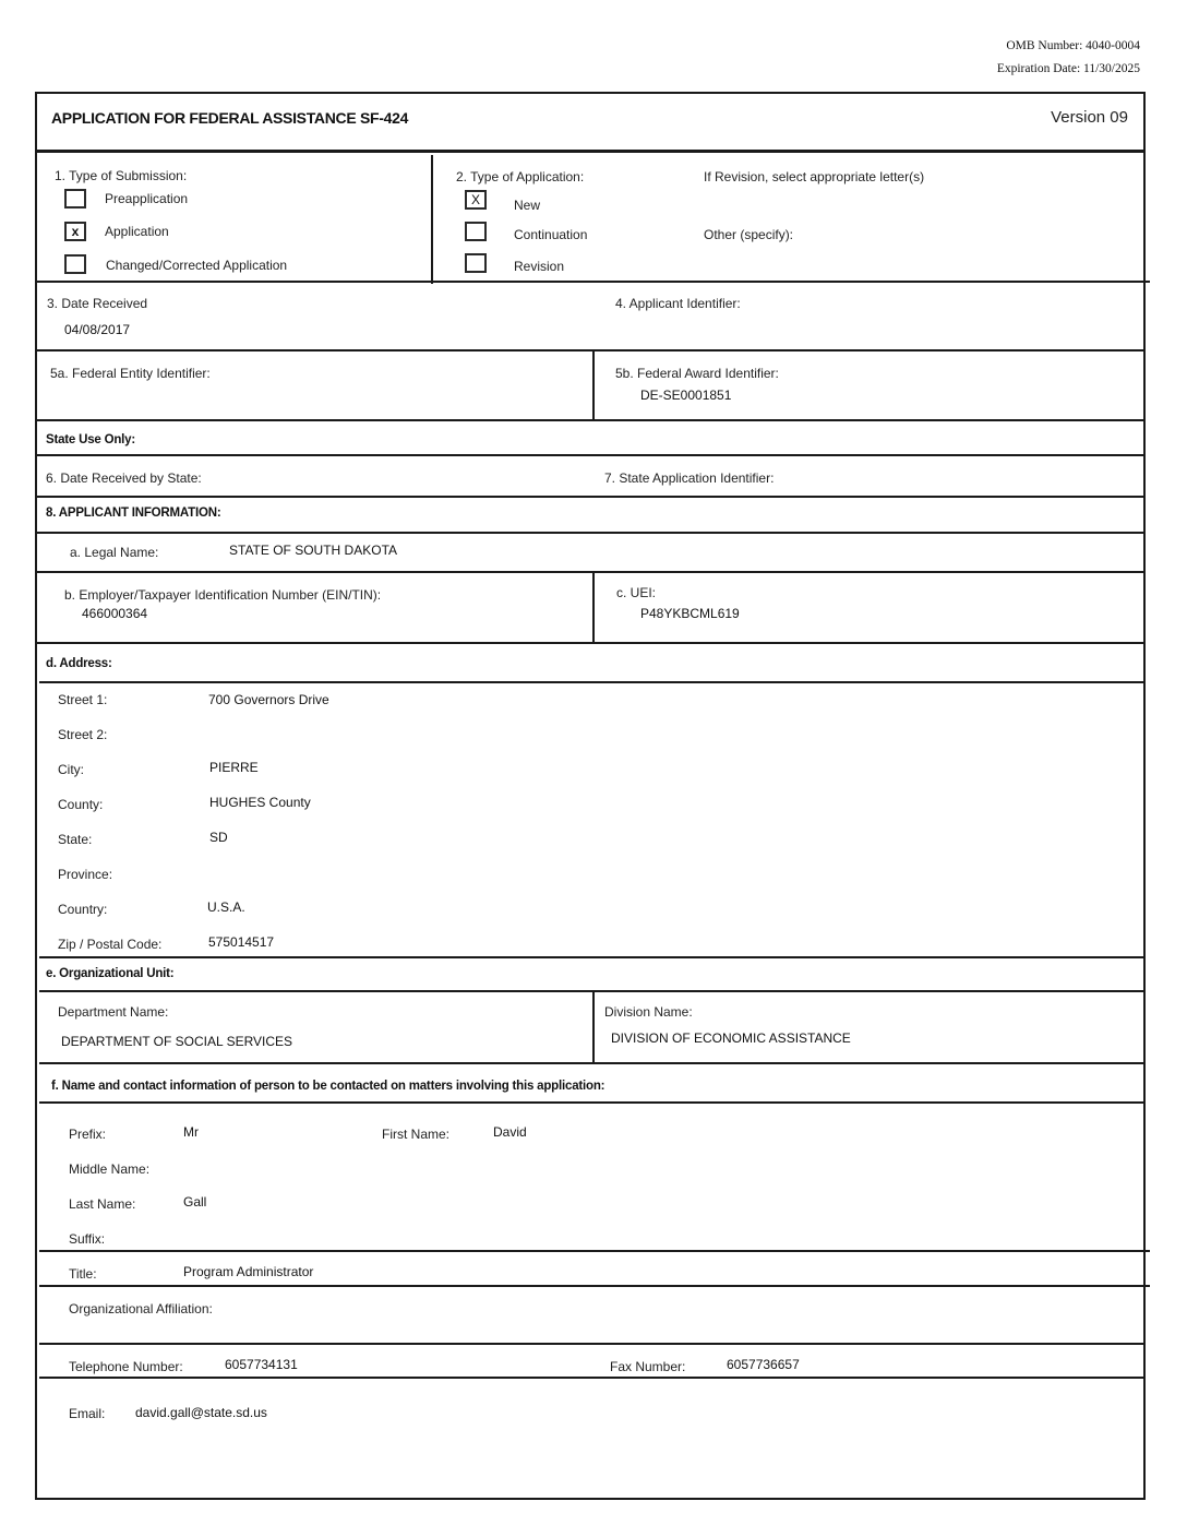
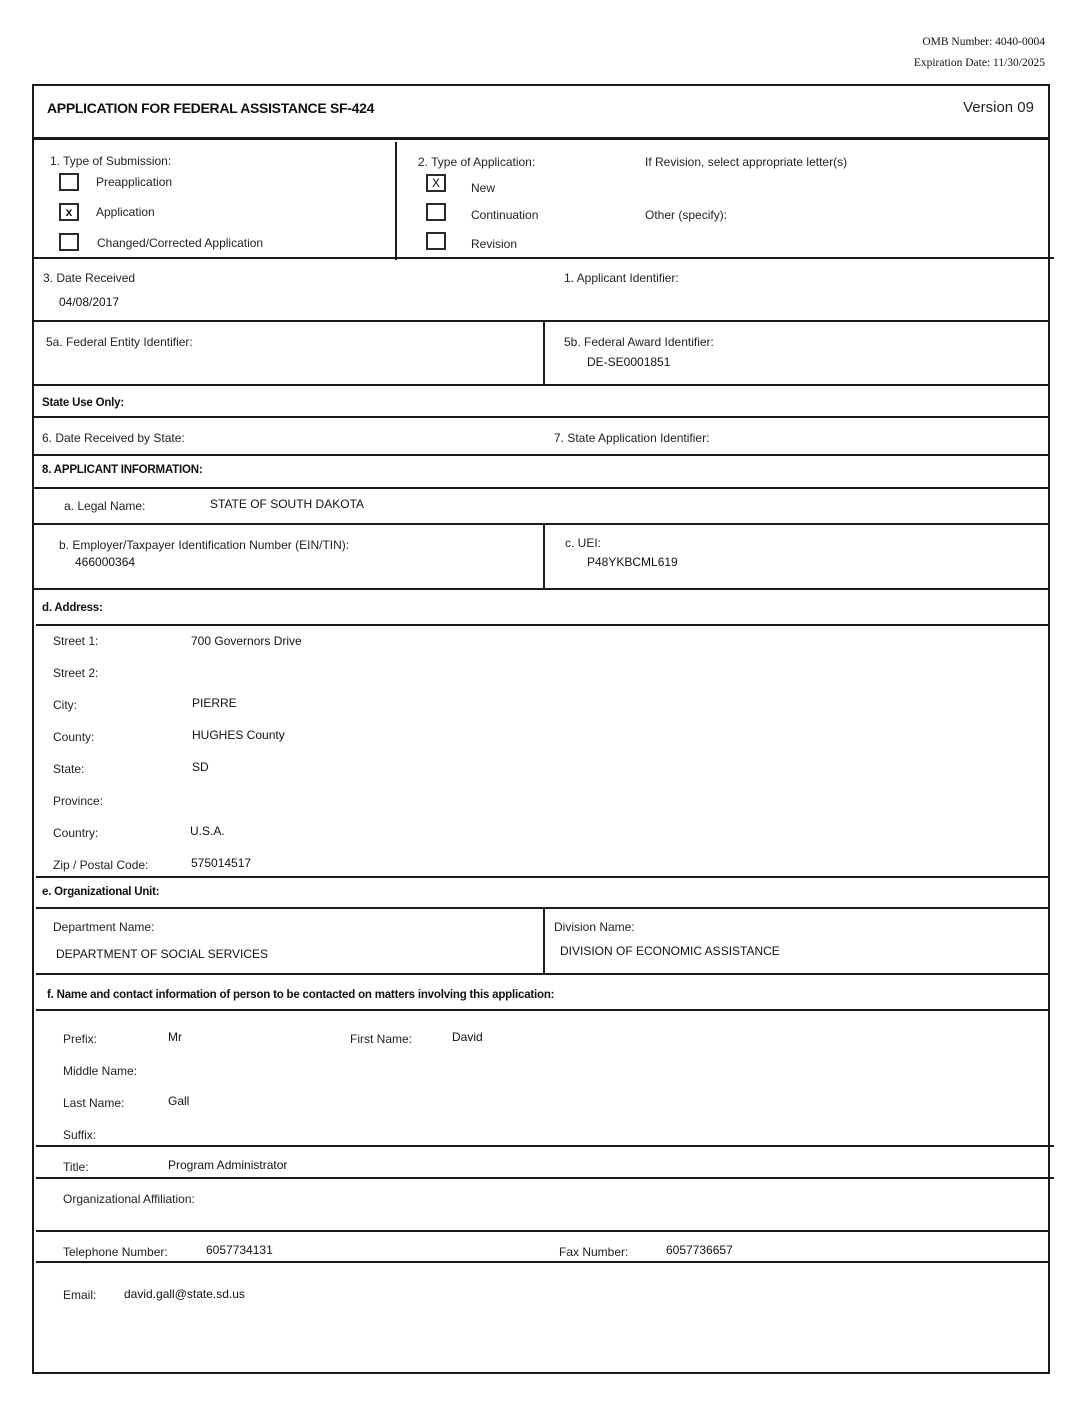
  OMB Number: 4040-0004
  Expiration Date: 11/30/2025
  APPLICATION FOR FEDERAL ASSISTANCE SF-424
  Version 09
  1. Type of Submission:
  Preapplication
  x
  Application
  Changed/Corrected Application
  2. Type of Application:
  X
  New
  Continuation
  Revision
  If Revision, select appropriate letter(s)
  Other (specify):
  3. Date Received
  04/08/2017
- 4. Applicant Identifier:
+ 1. Applicant Identifier:
  5a. Federal Entity Identifier:
  5b. Federal Award Identifier:
  DE-SE0001851
  State Use Only:
  6. Date Received by State:
  7. State Application Identifier:
  8. APPLICANT INFORMATION:
  a. Legal Name:
  STATE OF SOUTH DAKOTA
  b. Employer/Taxpayer Identification Number (EIN/TIN):
  466000364
  c. UEI:
  P48YKBCML619
  d. Address:
  Street 1:
  700 Governors Drive
  Street 2:
  City:
  PIERRE
  County:
  HUGHES County
  State:
  SD
  Province:
  Country:
  U.S.A.
  Zip / Postal Code:
  575014517
  e. Organizational Unit:
  Department Name:
  DEPARTMENT OF SOCIAL SERVICES
  Division Name:
  DIVISION OF ECONOMIC ASSISTANCE
  f. Name and contact information of person to be contacted on matters involving this application:
  Prefix:
  Mr
  First Name:
  David
  Middle Name:
  Last Name:
  Gall
  Suffix:
  Title:
  Program Administrator
  Organizational Affiliation:
  Telephone Number:
  6057734131
  Fax Number:
  6057736657
  Email:
  david.gall@state.sd.us
